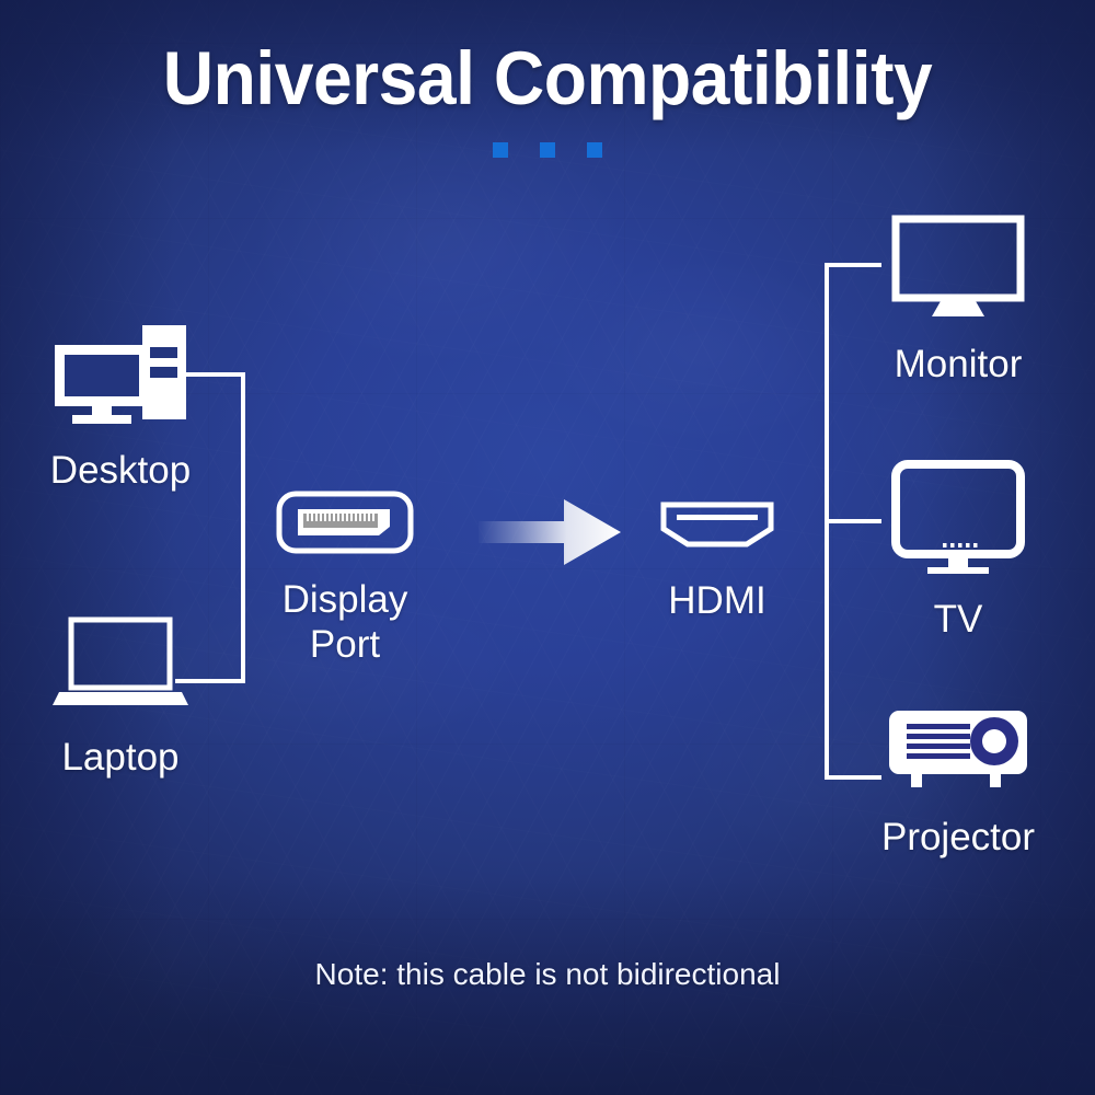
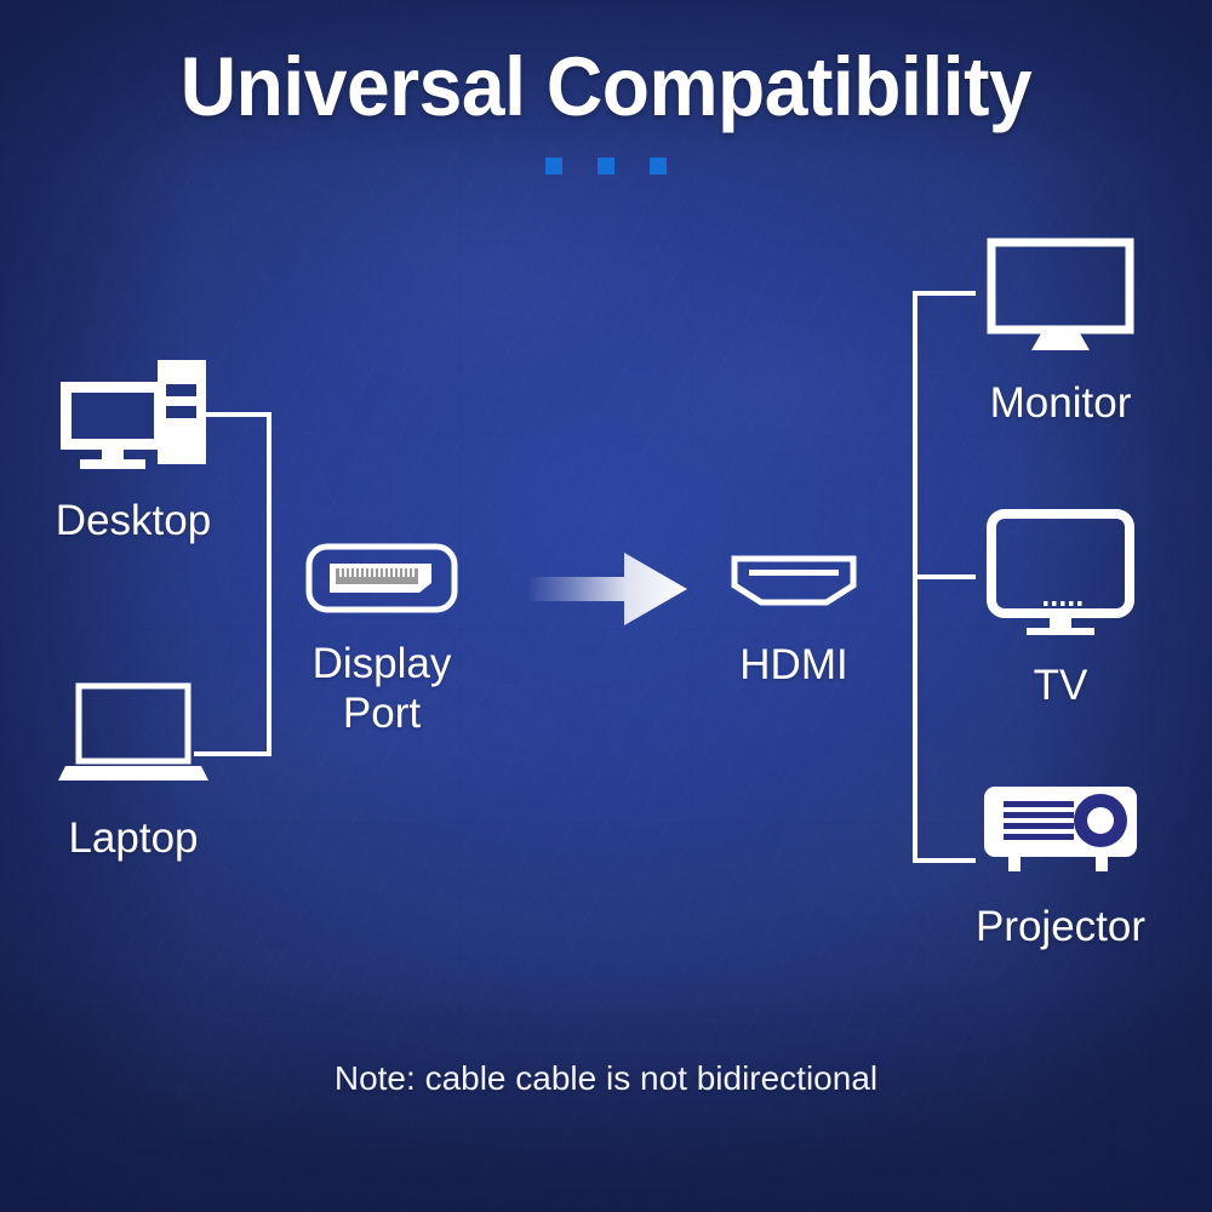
  Universal Compatibility
  Desktop
  Laptop
  Display
  Port
  HDMI
  Monitor
  TV
  Projector
- Note: this cable is not bidirectional
+ Note: cable cable is not bidirectional
